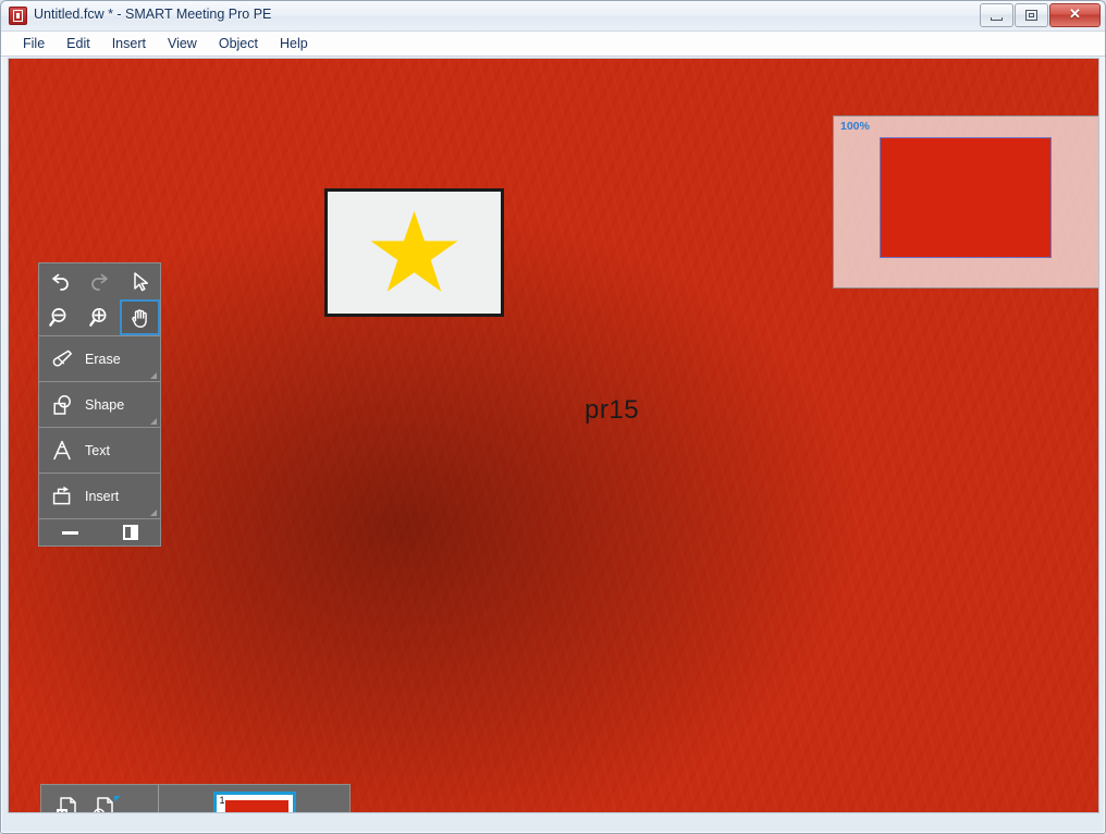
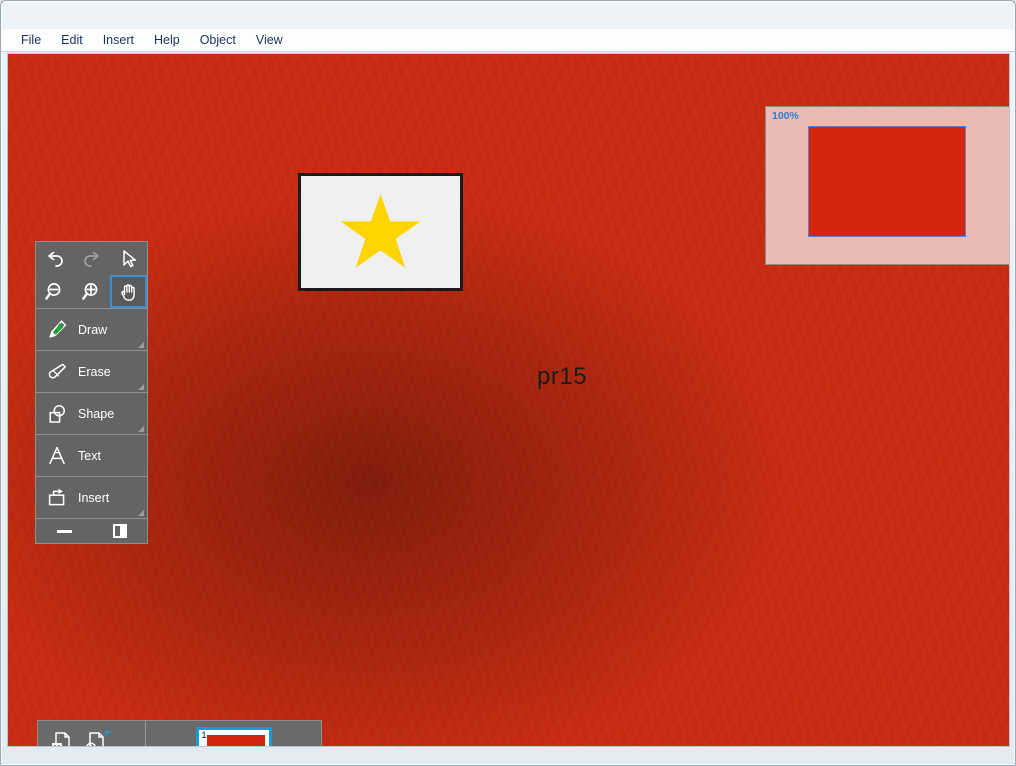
- Untitled.fcw * - SMART Meeting Pro PE
- ✕
  File
  Edit
  Insert
- View
+ Help
  Object
- Help
+ View
  pr15
  100%
+ Draw
  Erase
  Shape
  Text
  Insert
  1
